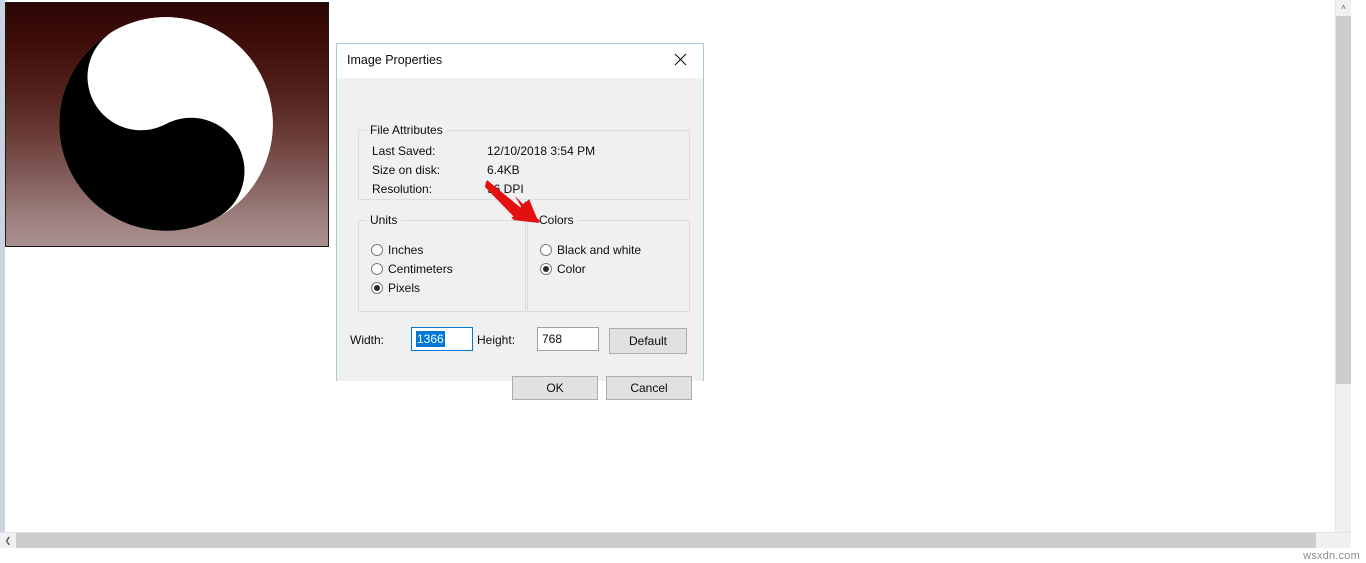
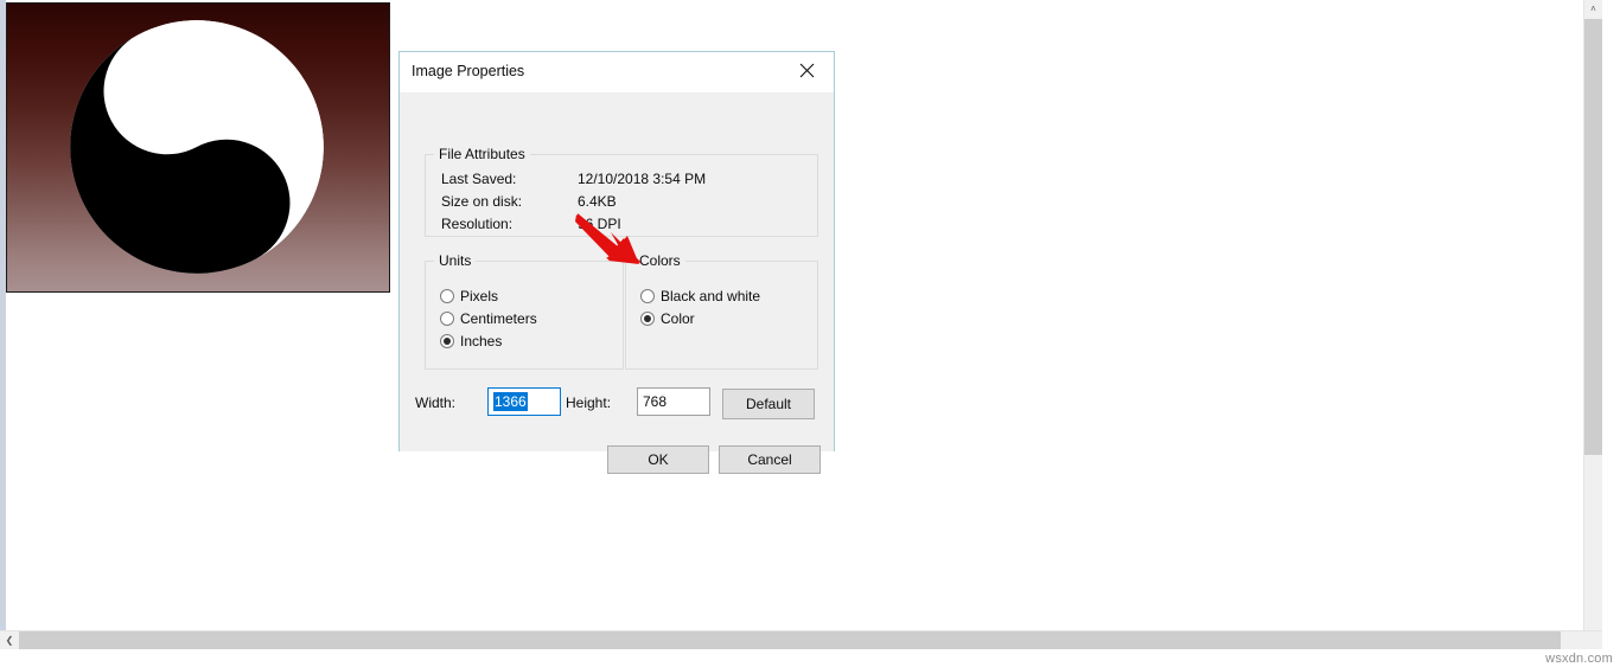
  ˄
  ❮
  wsxdn.com
  Image Properties
  File Attributes
  Last Saved:
  12/10/2018 3:54 PM
  Size on disk:
  6.4KB
  Resolution:
  Units
- Inches
+ Pixels
  Centimeters
- Pixels
+ Inches
  Colors
  Black and white
  Color
  Width:
  1366
  Height:
  768
  Default
  OK
  Cancel
